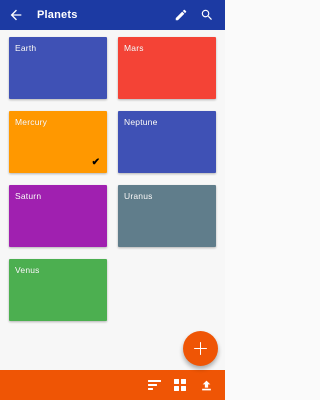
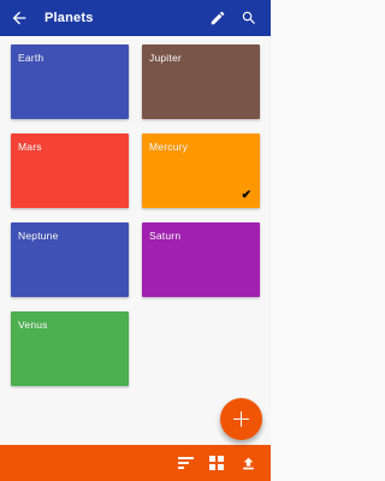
  Planets
  Earth
+ Jupiter
  Mars
  Mercury
  ✔
  Neptune
  Saturn
- Uranus
  Venus
